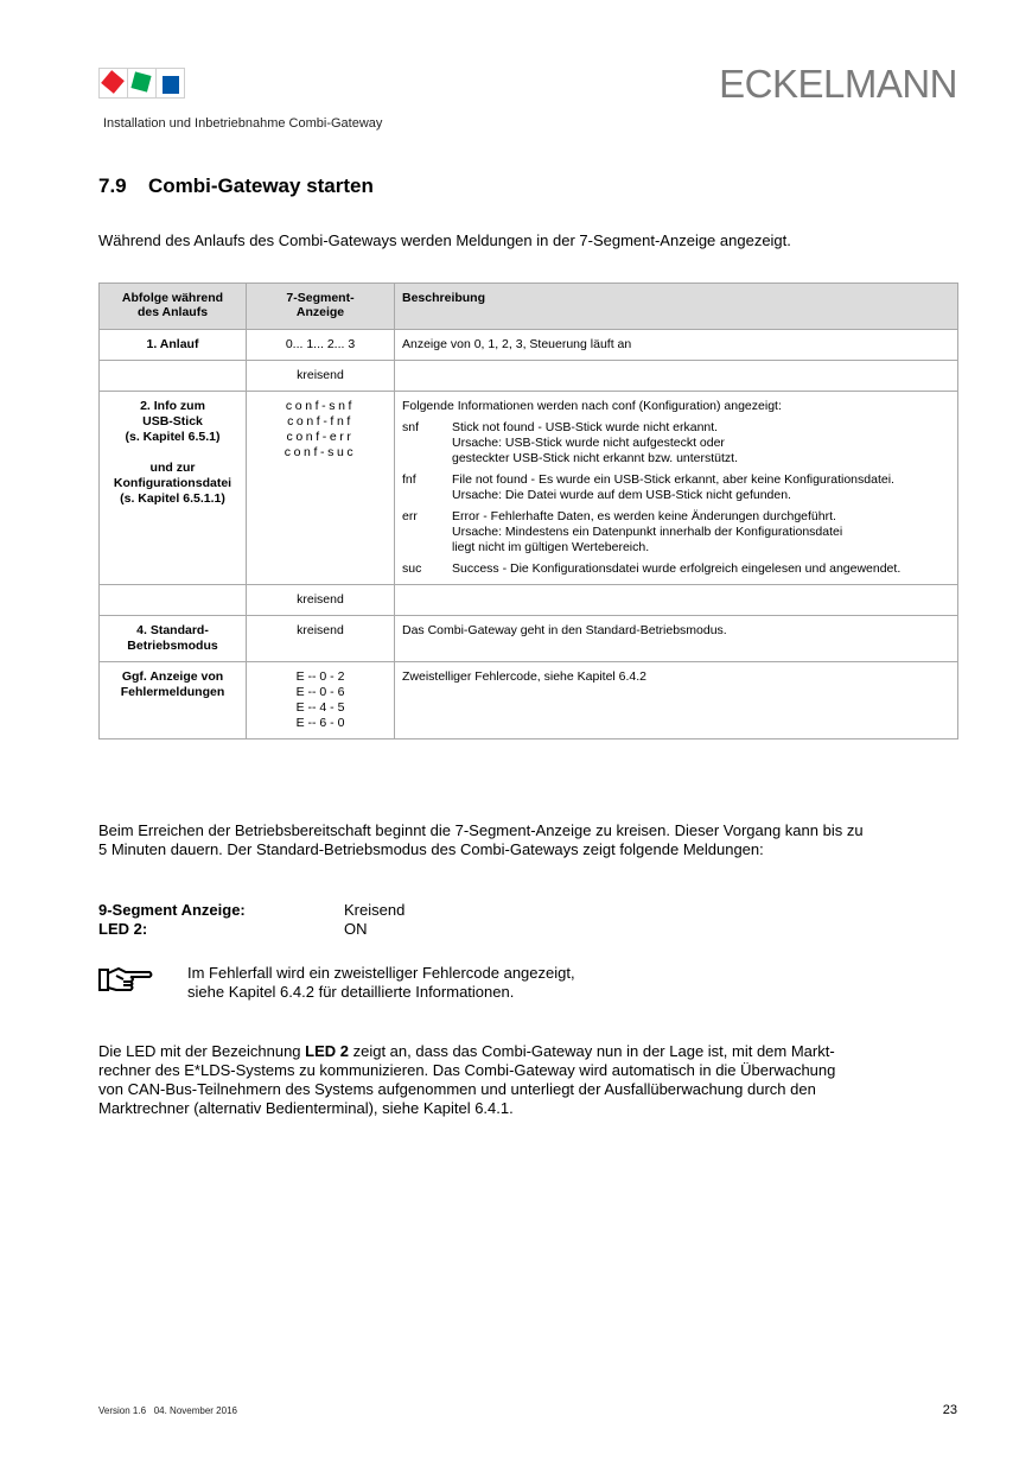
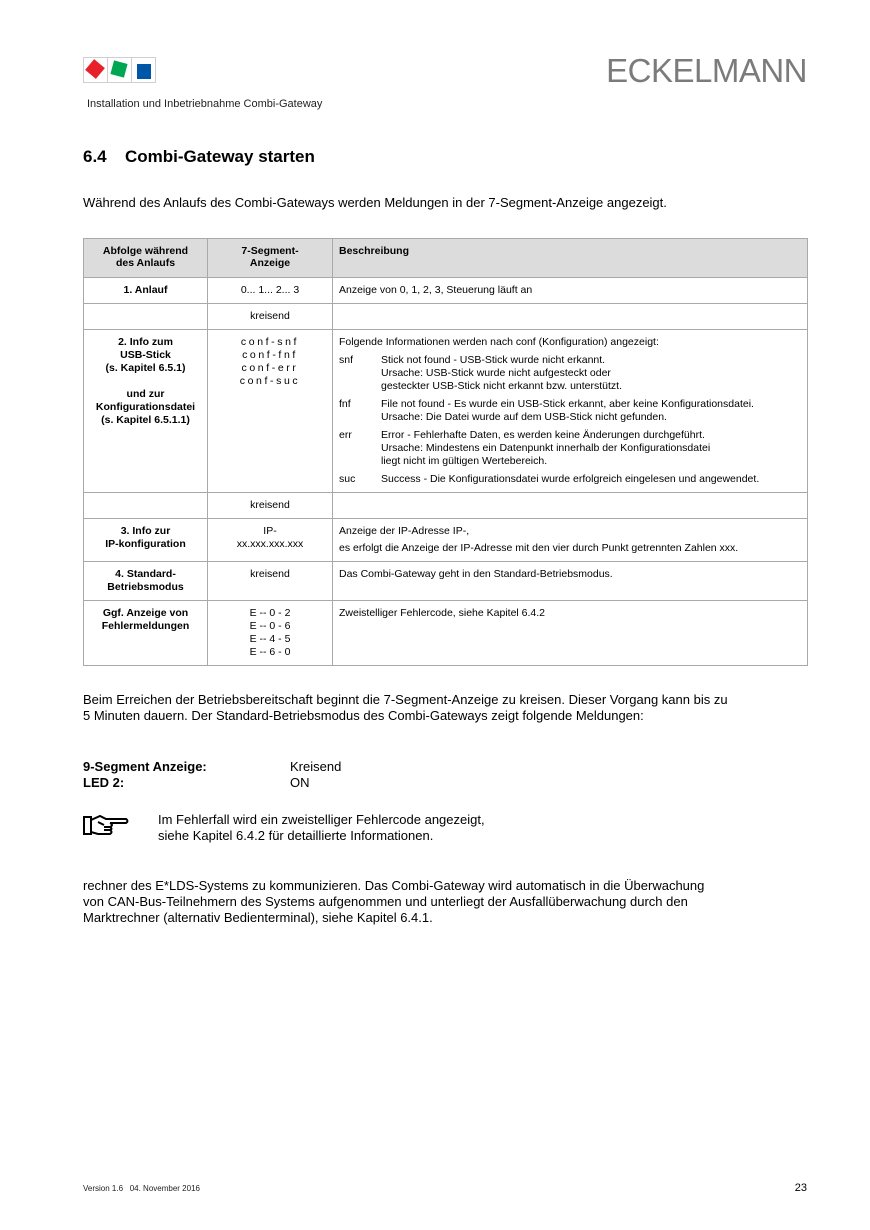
  ECKELMANN
  Installation und Inbetriebnahme Combi-Gateway
- 7.9 Combi-Gateway starten
+ 6.4 Combi-Gateway starten
  Während des Anlaufs des Combi-Gateways werden Meldungen in der 7-Segment-Anzeige angezeigt.
  Abfolge während des Anlaufs	7-Segment- Anzeige	Beschreibung
  1. Anlauf	0... 1... 2... 3	Anzeige von 0, 1, 2, 3, Steuerung läuft an
  	kreisend
  2. Info zum USB-Stick (s. Kapitel 6.5.1) und zur Konfigurationsdatei (s. Kapitel 6.5.1.1)	conf-snf conf-fnf conf-err conf-suc	Folgende Informationen werden nach conf (Konfiguration) angezeigt: snf Stick not found - USB-Stick wurde nicht erkannt. Ursache: USB-Stick wurde nicht aufgesteckt oder gesteckter USB-Stick nicht erkannt bzw. unterstützt. fnf File not found - Es wurde ein USB-Stick erkannt, aber keine Konfigurationsdatei. Ursache: Die Datei wurde auf dem USB-Stick nicht gefunden. err Error - Fehlerhafte Daten, es werden keine Änderungen durchgeführt. Ursache: Mindestens ein Datenpunkt innerhalb der Konfigurationsdatei liegt nicht im gültigen Wertebereich. suc Success - Die Konfigurationsdatei wurde erfolgreich eingelesen und angewendet.
  	kreisend
+ 3. Info zur IP-konfiguration	IP- xx.xxx.xxx.xxx	Anzeige der IP-Adresse IP-, es erfolgt die Anzeige der IP-Adresse mit den vier durch Punkt getrennten Zahlen xxx.
  4. Standard- Betriebsmodus	kreisend	Das Combi-Gateway geht in den Standard-Betriebsmodus.
  Ggf. Anzeige von Fehlermeldungen	E -- 0 - 2 E -- 0 - 6 E -- 4 - 5 E -- 6 - 0	Zweistelliger Fehlercode, siehe Kapitel 6.4.2
  Beim Erreichen der Betriebsbereitschaft beginnt die 7-Segment-Anzeige zu kreisen. Dieser Vorgang kann bis zu
  5 Minuten dauern. Der Standard-Betriebsmodus des Combi-Gateways zeigt folgende Meldungen:
  9-Segment Anzeige: Kreisend
  LED 2: ON
  Im Fehlerfall wird ein zweistelliger Fehlercode angezeigt,
  siehe Kapitel 6.4.2 für detaillierte Informationen.
- Die LED mit der Bezeichnung LED 2 zeigt an, dass das Combi-Gateway nun in der Lage ist, mit dem Markt-
  rechner des E*LDS-Systems zu kommunizieren. Das Combi-Gateway wird automatisch in die Überwachung
  von CAN-Bus-Teilnehmern des Systems aufgenommen und unterliegt der Ausfallüberwachung durch den
  Marktrechner (alternativ Bedienterminal), siehe Kapitel 6.4.1.
  Version 1.6 04. November 2016
  23
